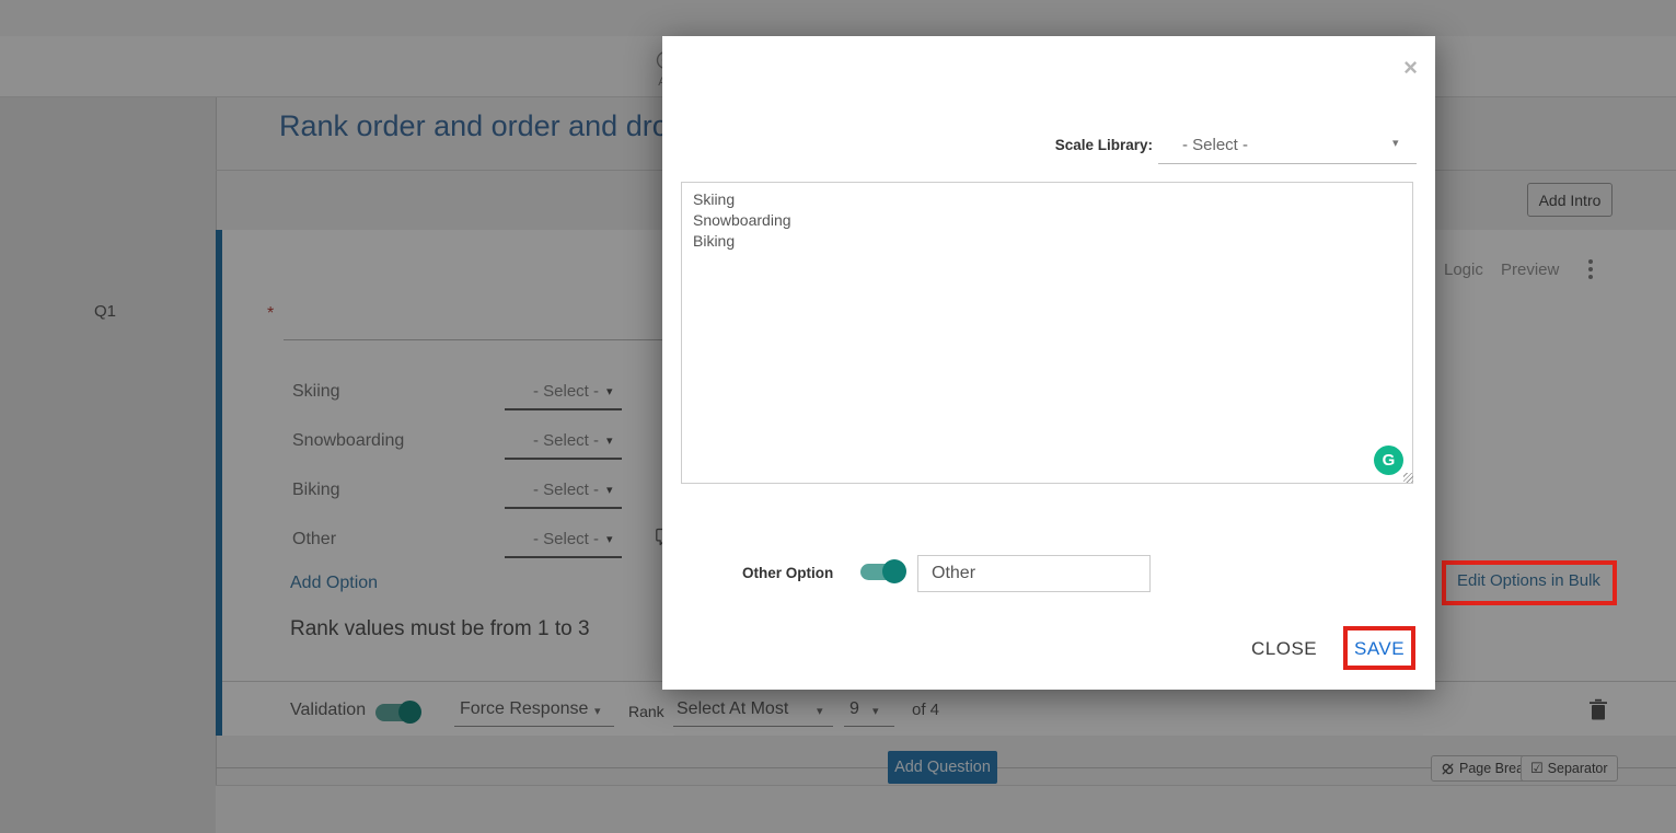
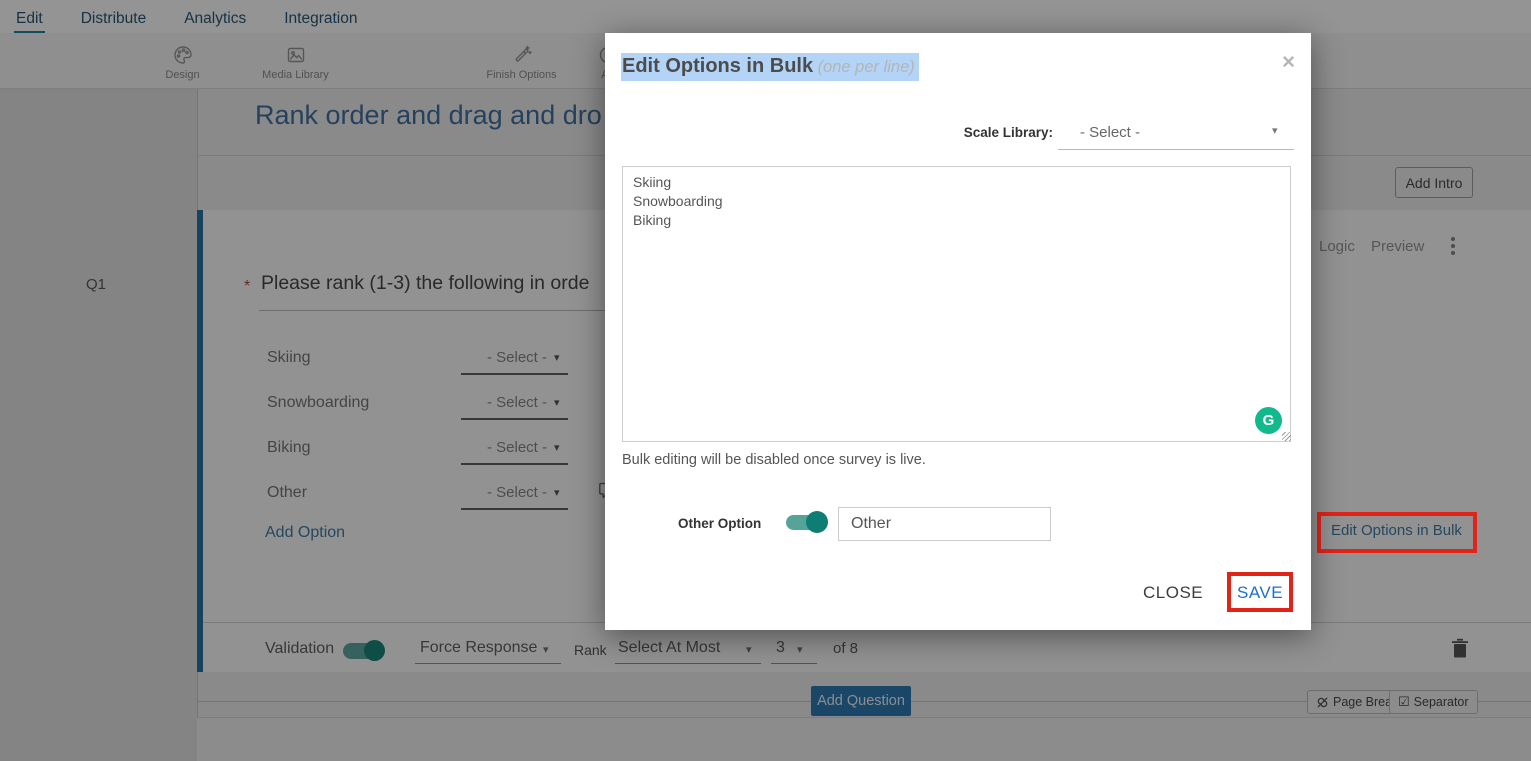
+ Edit
+ Distribute
+ Analytics
+ Integration
+ Design
+ Media Library
+ Finish Options
  Q1
- Rank order and order and dro
+ Rank order and drag and dro
  Add Intro
  Logic
  Preview
  *
+ Please rank (1-3) the following in orde
  Skiing
  - Select -
  ▾
  Snowboarding
  - Select -
  ▾
  Biking
  - Select -
  ▾
  Other
  - Select -
  ▾
  Add Option
- Rank values must be from 1 to 3
  Validation
  Force Response
  ▾
  Rank
  Select At Most
  ▾
- 9
+ 3
  ▾
- of 4
+ of 8
  Edit Options in Bulk
  Add Question
  Page Bre
  ☑
  Separator
+ Edit Options in Bulk (one per line)
  ×
  Scale Library:
  - Select -
  ▾
  Skiing
  Snowboarding
  Biking
  G
+ Bulk editing will be disabled once survey is live.
  Other Option
  Other
  CLOSE
  SAVE
